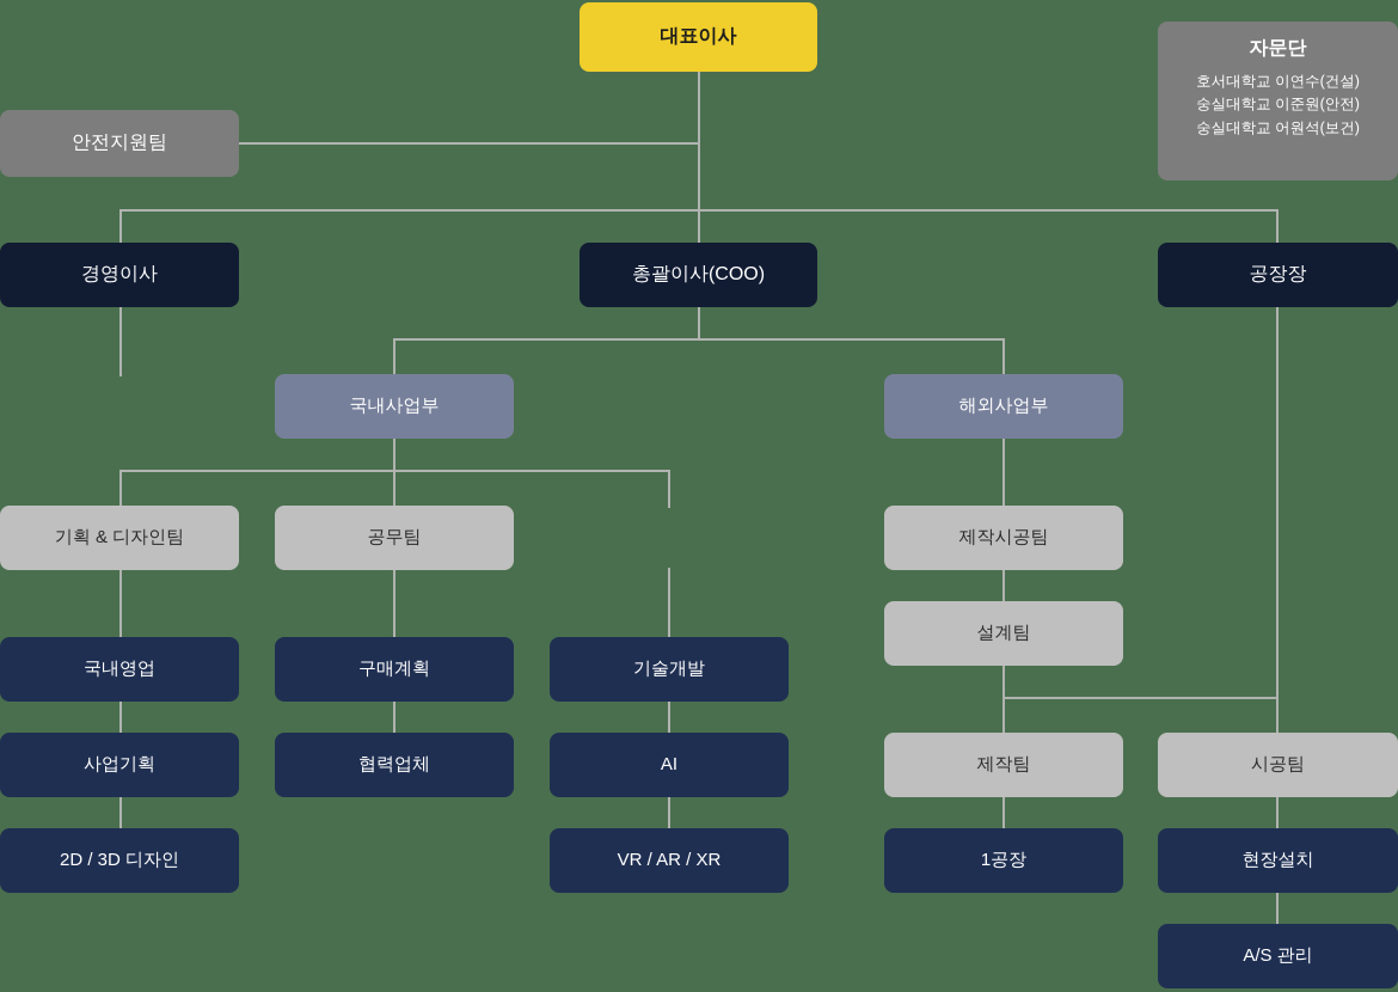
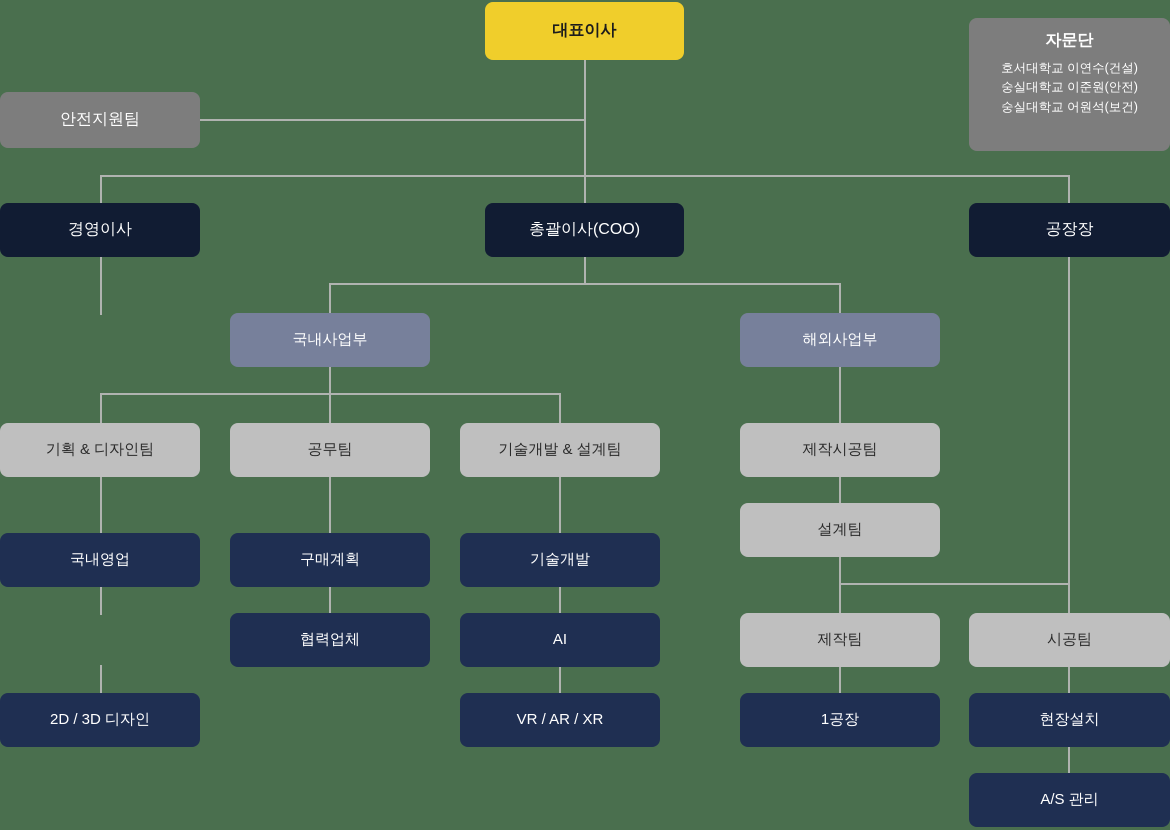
  대표이사
  자문단
  호서대학교 이연수(건설)
  숭실대학교 이준원(안전)
  숭실대학교 어원석(보건)
  안전지원팀
  경영이사
  총괄이사(COO)
  공장장
  국내사업부
  해외사업부
  기획 & 디자인팀
  공무팀
+ 기술개발 & 설계팀
  제작시공팀
  설계팀
  국내영업
  구매계획
  기술개발
- 사업기획
  협력업체
  AI
  2D / 3D 디자인
  VR / AR / XR
  제작팀
  시공팀
  1공장
  현장설치
  A/S 관리
